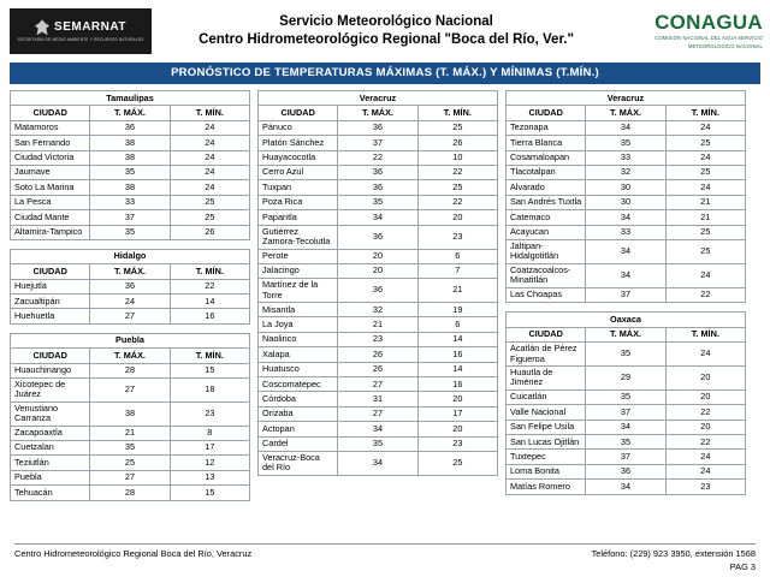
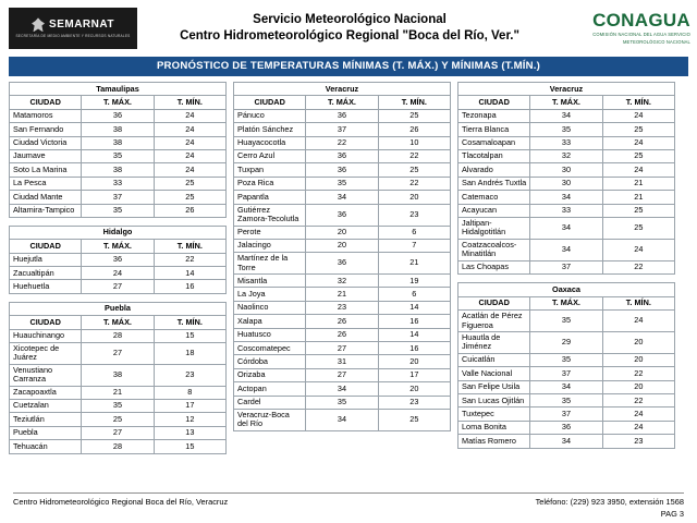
  SEMARNAT
  Servicio Meteorológico Nacional
  Centro Hidrometeorológico Regional "Boca del Río, Ver."
  CONAGUA
- PRONÓSTICO DE TEMPERATURAS MÁXIMAS (T. MÁX.) Y MÍNIMAS (T.MÍN.)
+ PRONÓSTICO DE TEMPERATURAS MÍNIMAS (T. MÁX.) Y MÍNIMAS (T.MÍN.)
  Tamaulipas
  CIUDAD	T. MÁX.	T. MÍN.
  Matamoros	36	24
  San Fernando	38	24
  Ciudad Victoria	38	24
  Jaumave	35	24
  Soto La Marina	38	24
  La Pesca	33	25
  Ciudad Mante	37	25
  Altamira-Tampico	35	26
  Hidalgo
  CIUDAD	T. MÁX.	T. MÍN.
  Huejutla	36	22
  Zacualtipán	24	14
  Huehuetla	27	16
  Puebla
  CIUDAD	T. MÁX.	T. MÍN.
  Huauchinango	28	15
  Xicotepec de Juárez	27	18
  Venustiano Carranza	38	23
  Zacapoaxtla	21	8
  Cuetzalan	35	17
  Teziutlán	25	12
  Puebla	27	13
  Tehuacán	28	15
  Veracruz
  CIUDAD	T. MÁX.	T. MÍN.
  Pánuco	36	25
  Platón Sánchez	37	26
  Huayacocotla	22	10
  Cerro Azul	36	22
  Tuxpan	36	25
  Poza Rica	35	22
  Papantla	34	20
  Gutiérrez Zamora-Tecolutla	36	23
  Perote	20	6
  Jalacingo	20	7
  Martínez de la Torre	36	21
  Misantla	32	19
  La Joya	21	6
  Naolinco	23	14
  Xalapa	26	16
  Huatusco	26	14
  Coscomatepec	27	16
  Córdoba	31	20
  Orizaba	27	17
  Actopan	34	20
  Cardel	35	23
  Veracruz-Boca del Río	34	25
  Veracruz
  CIUDAD	T. MÁX.	T. MÍN.
  Tezonapa	34	24
  Tierra Blanca	35	25
  Cosamaloapan	33	24
  Tlacotalpan	32	25
  Alvarado	30	24
  San Andrés Tuxtla	30	21
  Catemaco	34	21
  Acayucan	33	25
  Jaltipan- Hidalgotitlán	34	25
  Coatzacoalcos-Minatitlán	34	24
  Las Choapas	37	22
  Oaxaca
  CIUDAD	T. MÁX.	T. MÍN.
  Acatlán de Pérez Figueroa	35	24
  Huautla de Jiménez	29	20
  Cuicatlán	35	20
  Valle Nacional	37	22
  San Felipe Usila	34	20
  San Lucas Ojitlán	35	22
  Tuxtepec	37	24
  Loma Bonita	36	24
  Matías Romero	34	23
  Centro Hidrometeorológico Regional Boca del Río, Veracruz
  Teléfono: (229) 923 3950, extensión 1568
  PAG 3
